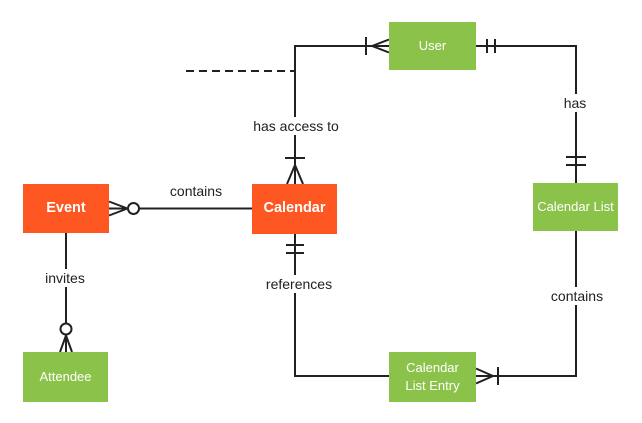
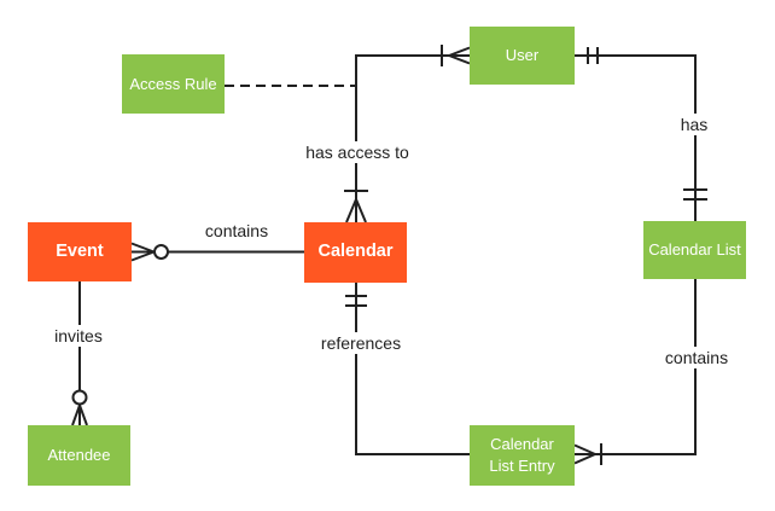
+ Access Rule
  User
  Event
  Calendar
  Calendar List
  Attendee
  Calendar List Entry
  contains
  has access to
  has
  references
  contains
  invites
